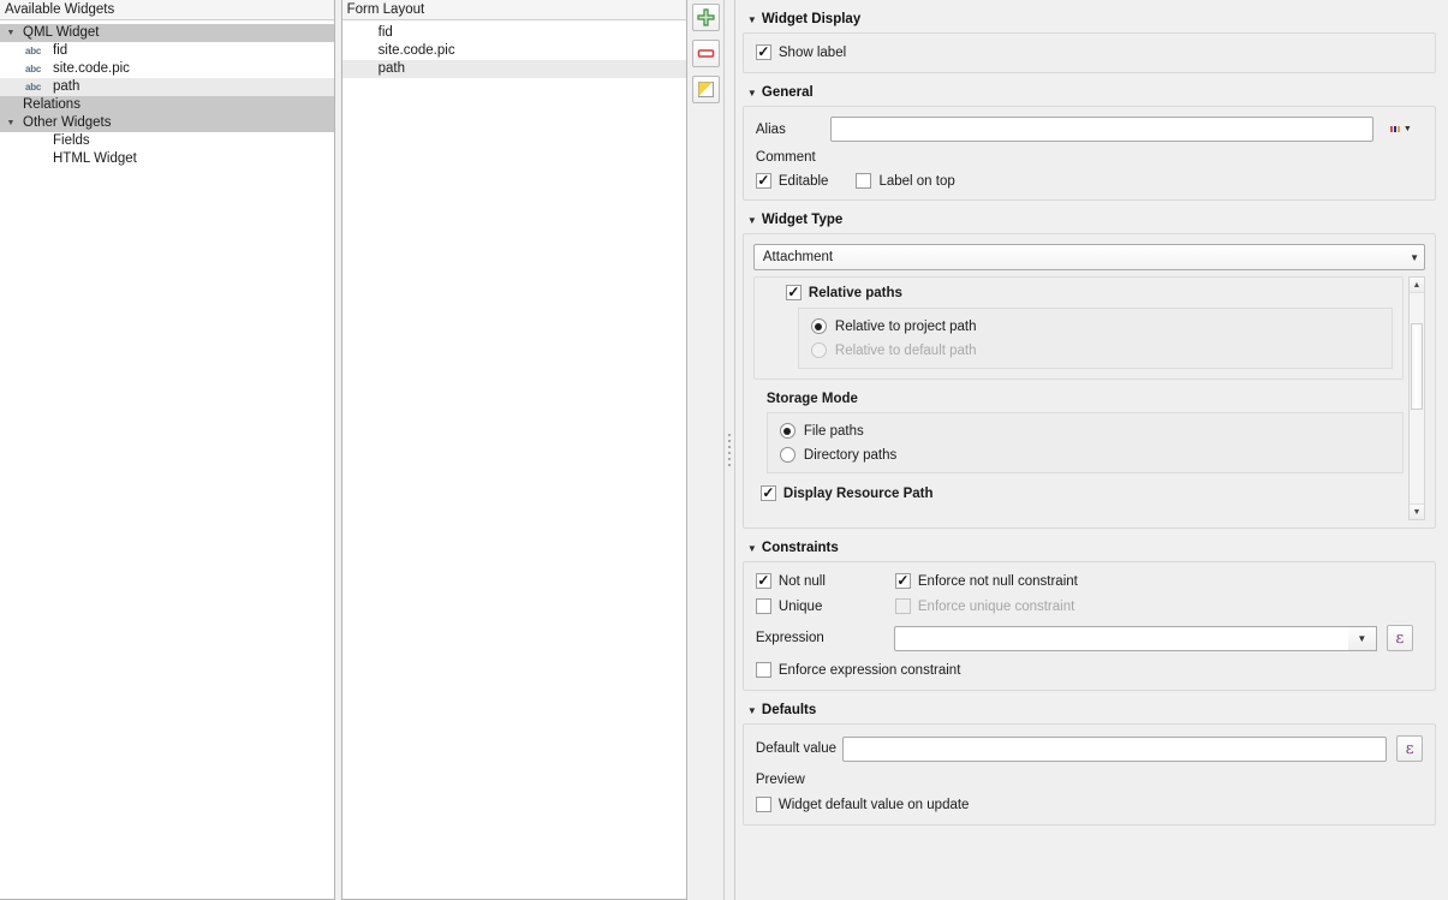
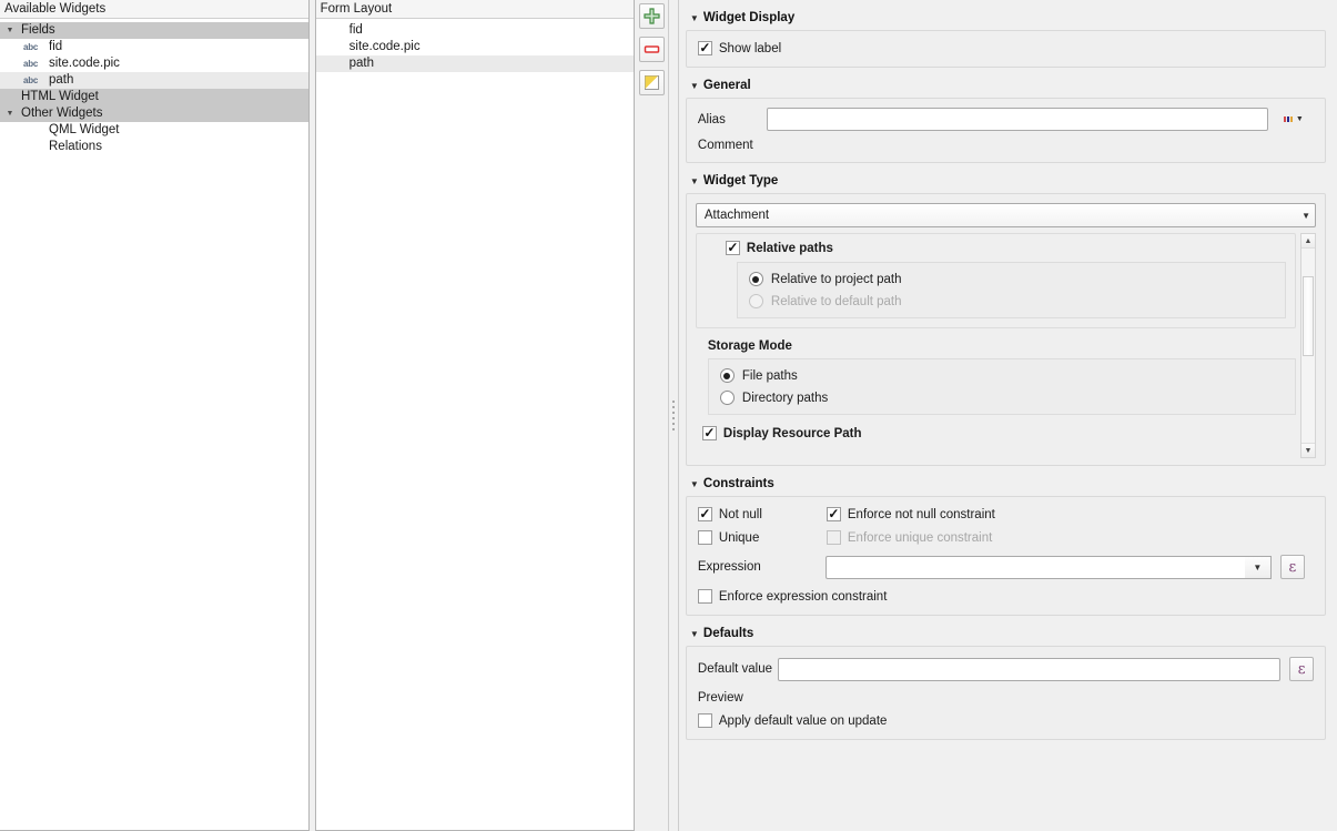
  Available Widgets
- QML Widget
+ Fields
  abc
  fid
  abc
  site.code.pic
  abc
  path
- Relations
+ HTML Widget
  Other Widgets
- Fields
+ QML Widget
- HTML Widget
+ Relations
  Form Layout
  fid
  site.code.pic
  path
  ▼
  Widget Display
  Show label
  ▼
  General
  Alias
  Comment
- Editable
- Label on top
  ▼
  Widget Type
  Attachment
  ▼
  Relative paths
  Relative to project path
  Relative to default path
  Storage Mode
  File paths
  Directory paths
  Display Resource Path
  ▼
  Constraints
  Not null
  Enforce not null constraint
  Unique
  Enforce unique constraint
  Expression
  ▼
  ε
  Enforce expression constraint
  ▼
  Defaults
  Default value
  ε
  Preview
- Widget default value on update
+ Apply default value on update
